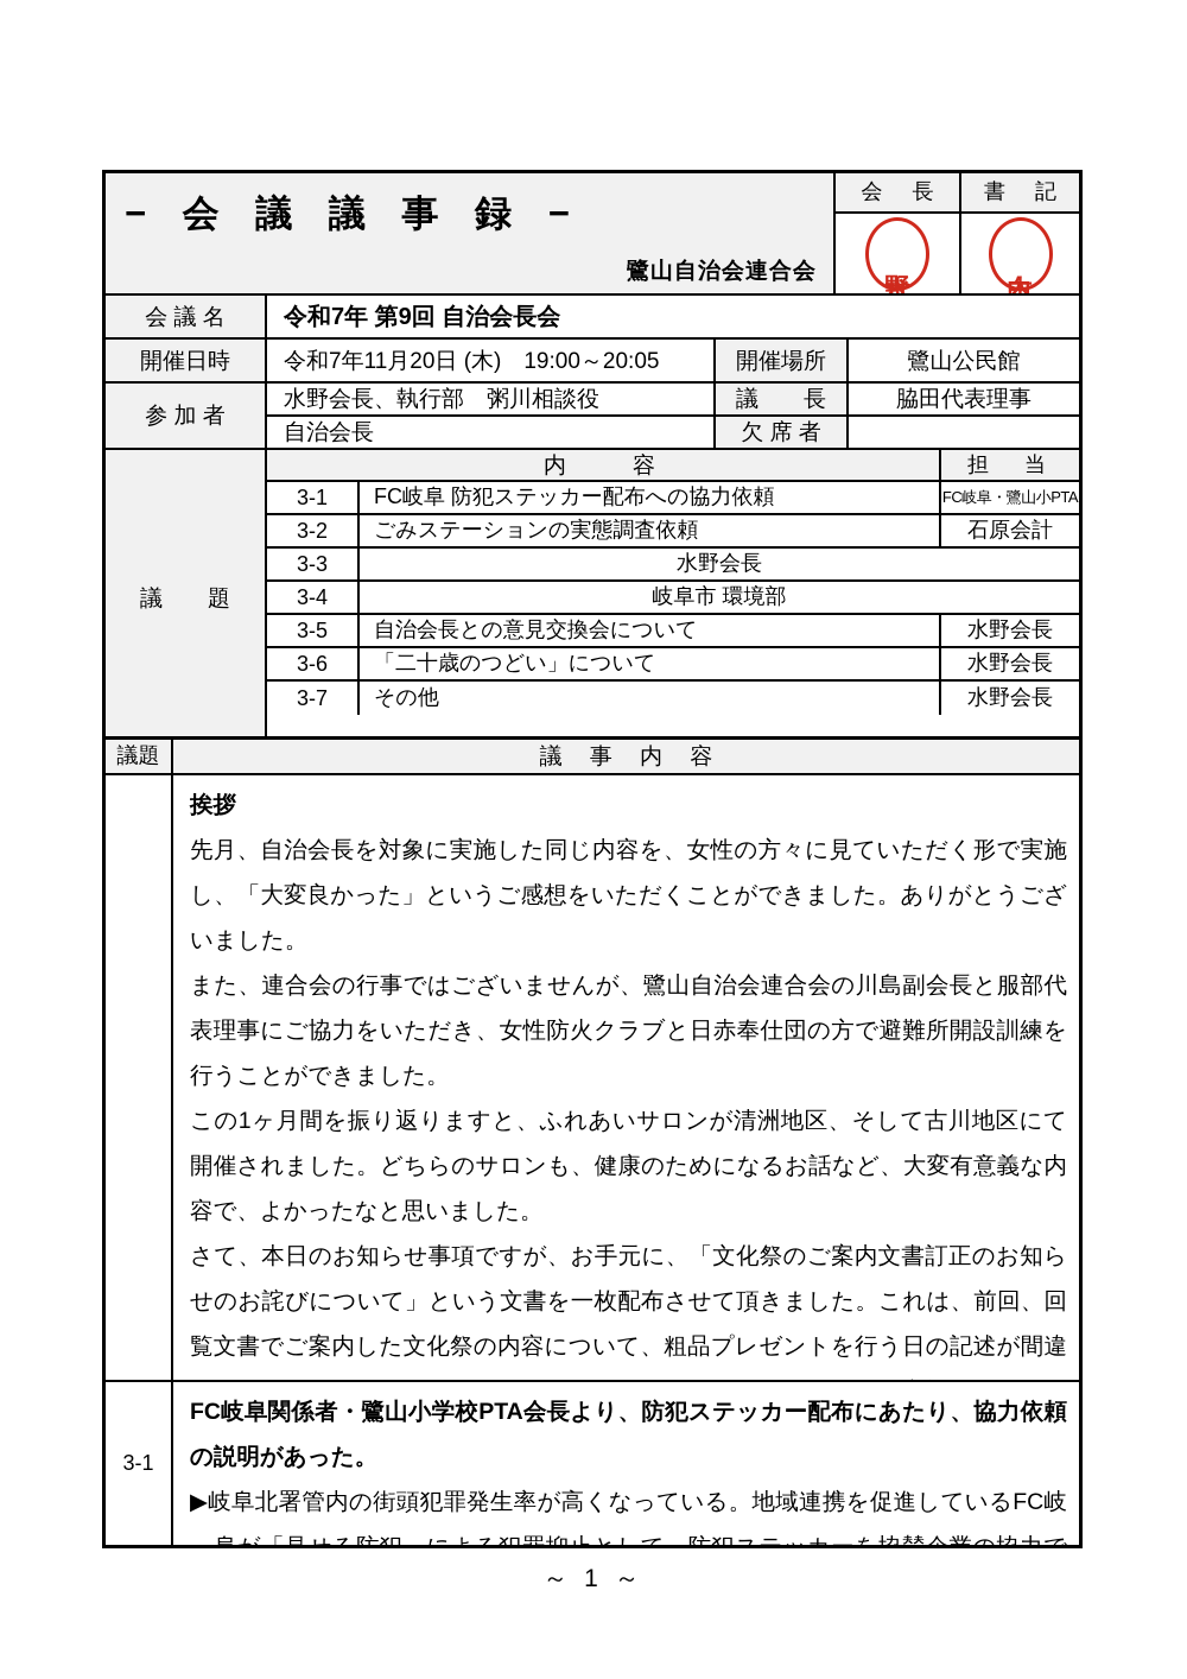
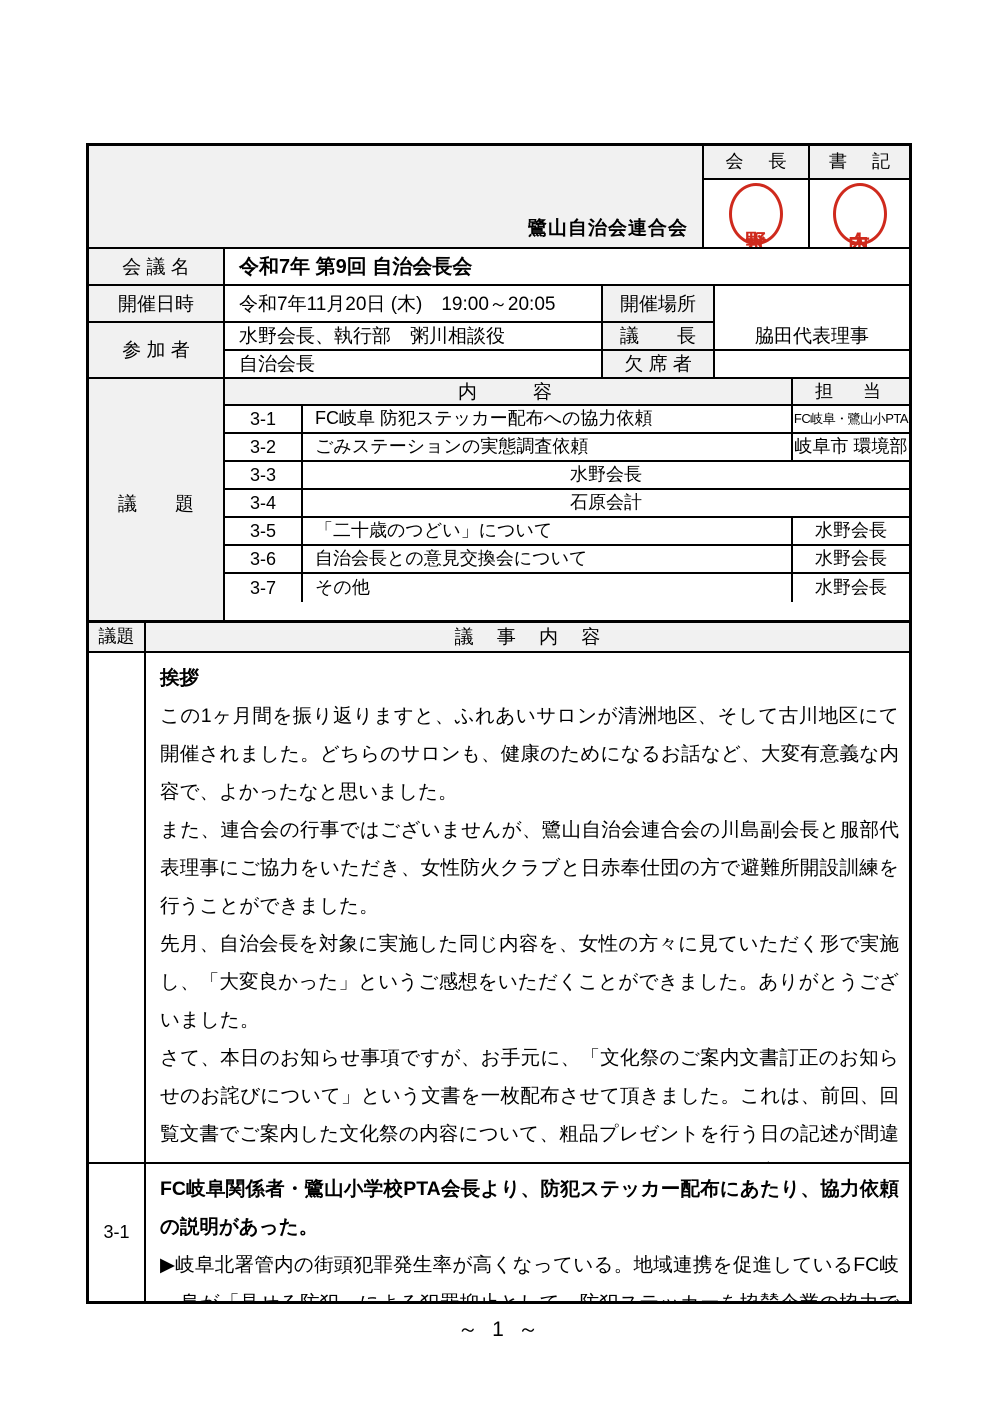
- − 会 議 議 事 録 −
  鷺山自治会連合会
  会 長
  書 記
  会 議 名
  令和7年 第9回 自治会長会
  開催日時
  令和7年11月20日 (木) 19:00～20:05
  開催場所
- 鷺山公民館
  参 加 者
  水野会長、執行部 粥川相談役
  議 長
  脇田代表理事
  自治会長
  欠 席 者
  議 題
  内 容
  担 当
  3-1
  FC岐阜 防犯ステッカー配布への協力依頼
  FC岐阜・鷺山小PTA
  3-2
  ごみステーションの実態調査依頼
- 石原会計
+ 岐阜市 環境部
  3-3
  水野会長
  3-4
- 岐阜市 環境部
+ 石原会計
  3-5
- 自治会長との意見交換会について
+ 「二十歳のつどい」について
  水野会長
  3-6
- 「二十歳のつどい」について
+ 自治会長との意見交換会について
  水野会長
  3-7
  その他
  水野会長
  議題
  議 事 内 容
  挨拶
- 先月、自治会長を対象に実施した同じ内容を、女性の方々に見ていただく形で実施し、「大変良かった」というご感想をいただくことができました。ありがとうございました。
+ この1ヶ月間を振り返りますと、ふれあいサロンが清洲地区、そして古川地区にて開催されました。どちらのサロンも、健康のためになるお話など、大変有意義な内容で、よかったなと思いました。
  また、連合会の行事ではございませんが、鷺山自治会連合会の川島副会長と服部代表理事にご協力をいただき、女性防火クラブと日赤奉仕団の方で避難所開設訓練を行うことができました。
- この1ヶ月間を振り返りますと、ふれあいサロンが清洲地区、そして古川地区にて開催されました。どちらのサロンも、健康のためになるお話など、大変有意義な内容で、よかったなと思いました。
+ 先月、自治会長を対象に実施した同じ内容を、女性の方々に見ていただく形で実施し、「大変良かった」というご感想をいただくことができました。ありがとうございました。
  さて、本日のお知らせ事項ですが、お手元に、「文化祭のご案内文書訂正のお知らせのお詫びについて」という文書を一枚配布させて頂きました。これは、前回、回覧文書でご案内した文化祭の内容について、粗品プレゼントを行う日の記述が間違
  3-1
  FC岐阜関係者・鷺山小学校PTA会長より、防犯ステッカー配布にあたり、協力依頼の説明があった。
  ～ 1 ～
